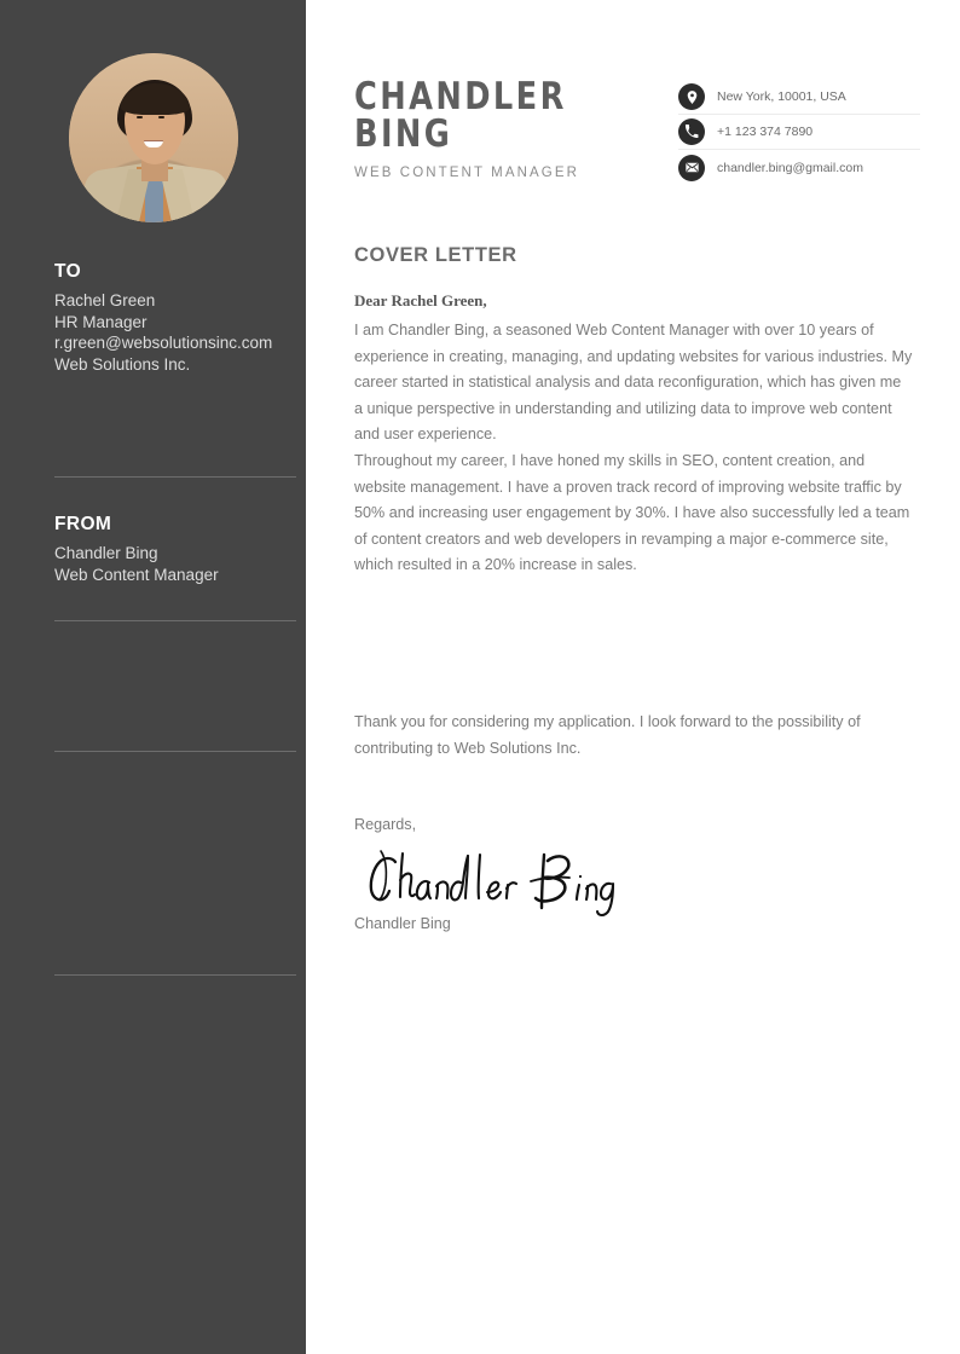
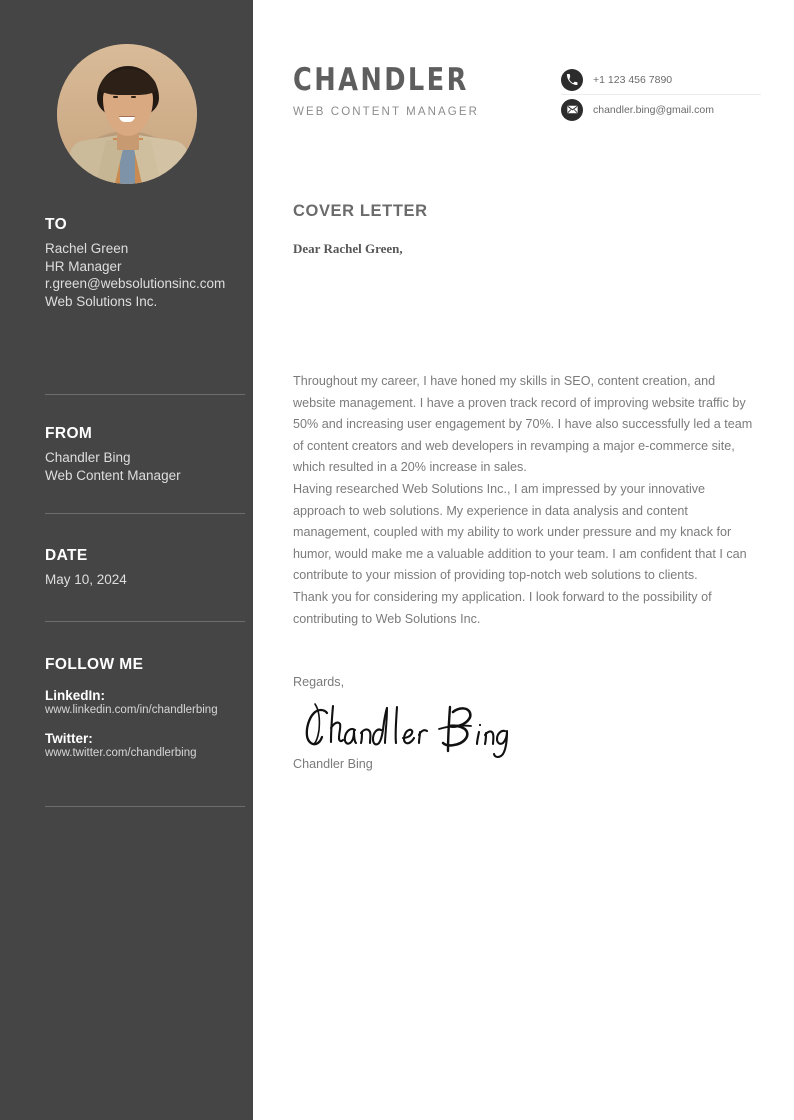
  TO
  Rachel Green
  HR Manager
  r.green@websolutionsinc.com
  Web Solutions Inc.
  FROM
  Chandler Bing
  Web Content Manager
+ DATE
+ May 10, 2024
+ FOLLOW ME
+ LinkedIn:
+ www.linkedin.com/in/chandlerbing
+ Twitter:
+ www.twitter.com/chandlerbing
  CHANDLER
- BING
  WEB CONTENT MANAGER
- New York, 10001, USA
- +1 123 374 7890
+ +1 123 456 7890
  chandler.bing@gmail.com
  COVER LETTER
  Dear Rachel Green,
- I am Chandler Bing, a seasoned Web Content Manager with over 10 years of experience in creating, managing, and updating websites for various industries. My career started in statistical analysis and data reconfiguration, which has given me a unique perspective in understanding and utilizing data to improve web content and user experience.
- Throughout my career, I have honed my skills in SEO, content creation, and website management. I have a proven track record of improving website traffic by 50% and increasing user engagement by 30%. I have also successfully led a team of content creators and web developers in revamping a major e-commerce site, which resulted in a 20% increase in sales.
+ Throughout my career, I have honed my skills in SEO, content creation, and website management. I have a proven track record of improving website traffic by 50% and increasing user engagement by 70%. I have also successfully led a team of content creators and web developers in revamping a major e-commerce site, which resulted in a 20% increase in sales.
+ Having researched Web Solutions Inc., I am impressed by your innovative approach to web solutions. My experience in data analysis and content management, coupled with my ability to work under pressure and my knack for humor, would make me a valuable addition to your team. I am confident that I can contribute to your mission of providing top-notch web solutions to clients.
  Thank you for considering my application. I look forward to the possibility of contributing to Web Solutions Inc.
  Regards,
  Chandler Bing
